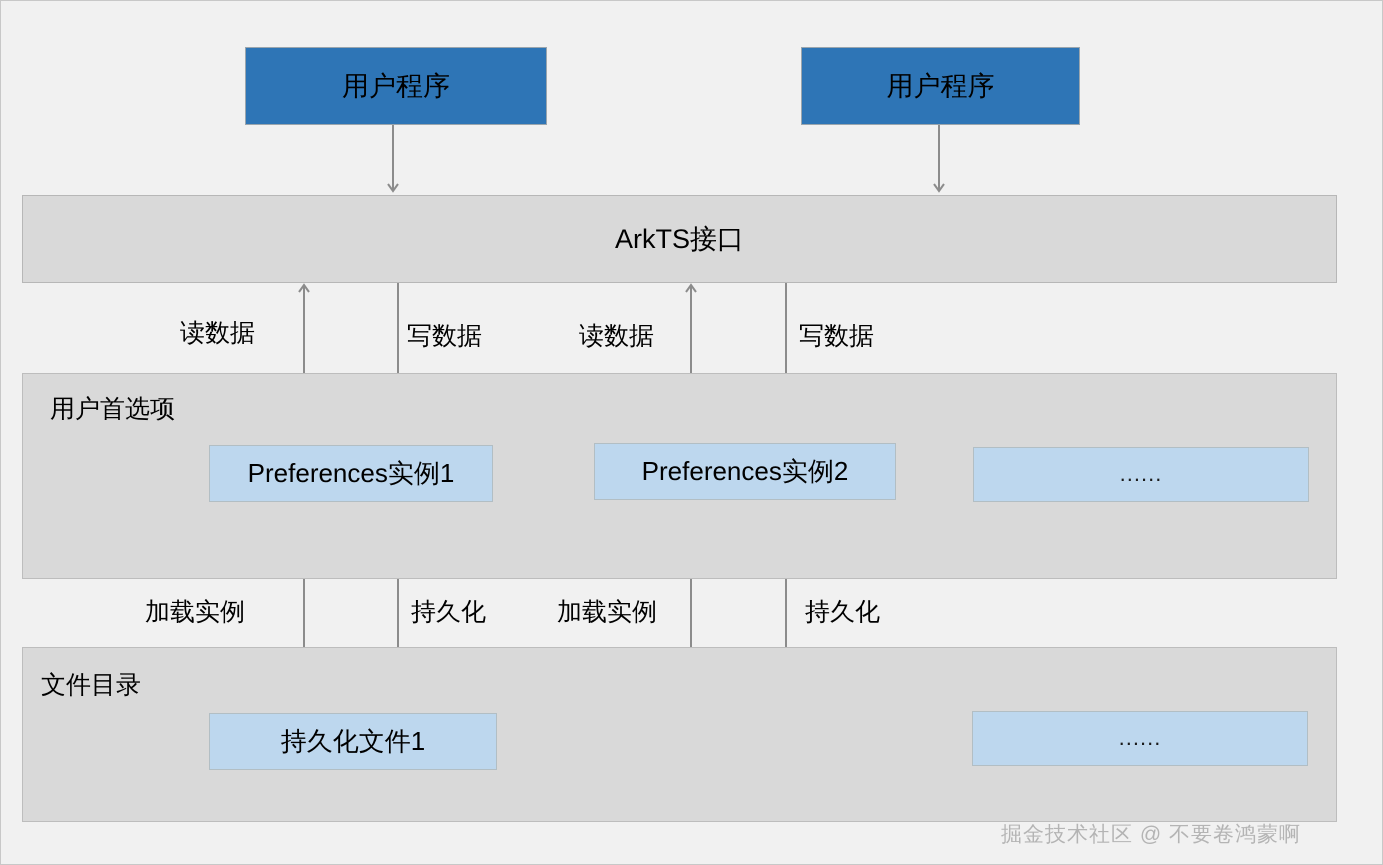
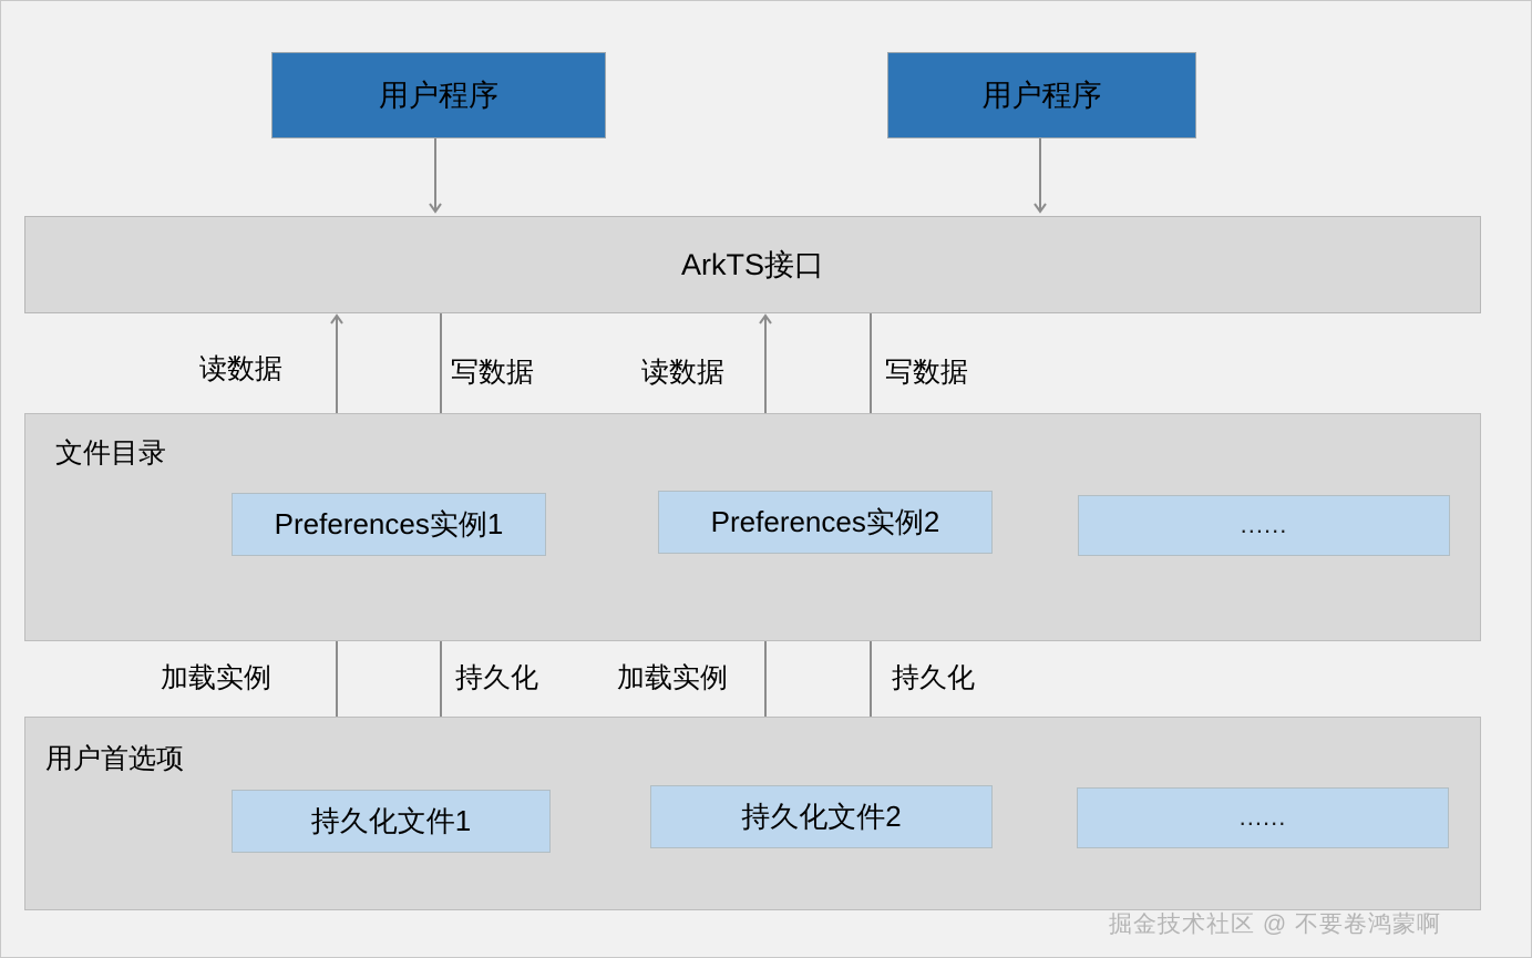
  用户程序
  用户程序
  ArkTS接口
  读数据
  写数据
  读数据
  写数据
- 用户首选项
+ 文件目录
  Preferences实例1
  Preferences实例2
  ......
  加载实例
  持久化
  加载实例
  持久化
- 文件目录
+ 用户首选项
  持久化文件1
+ 持久化文件2
  ......
  掘金技术社区 @ 不要卷鸿蒙啊
